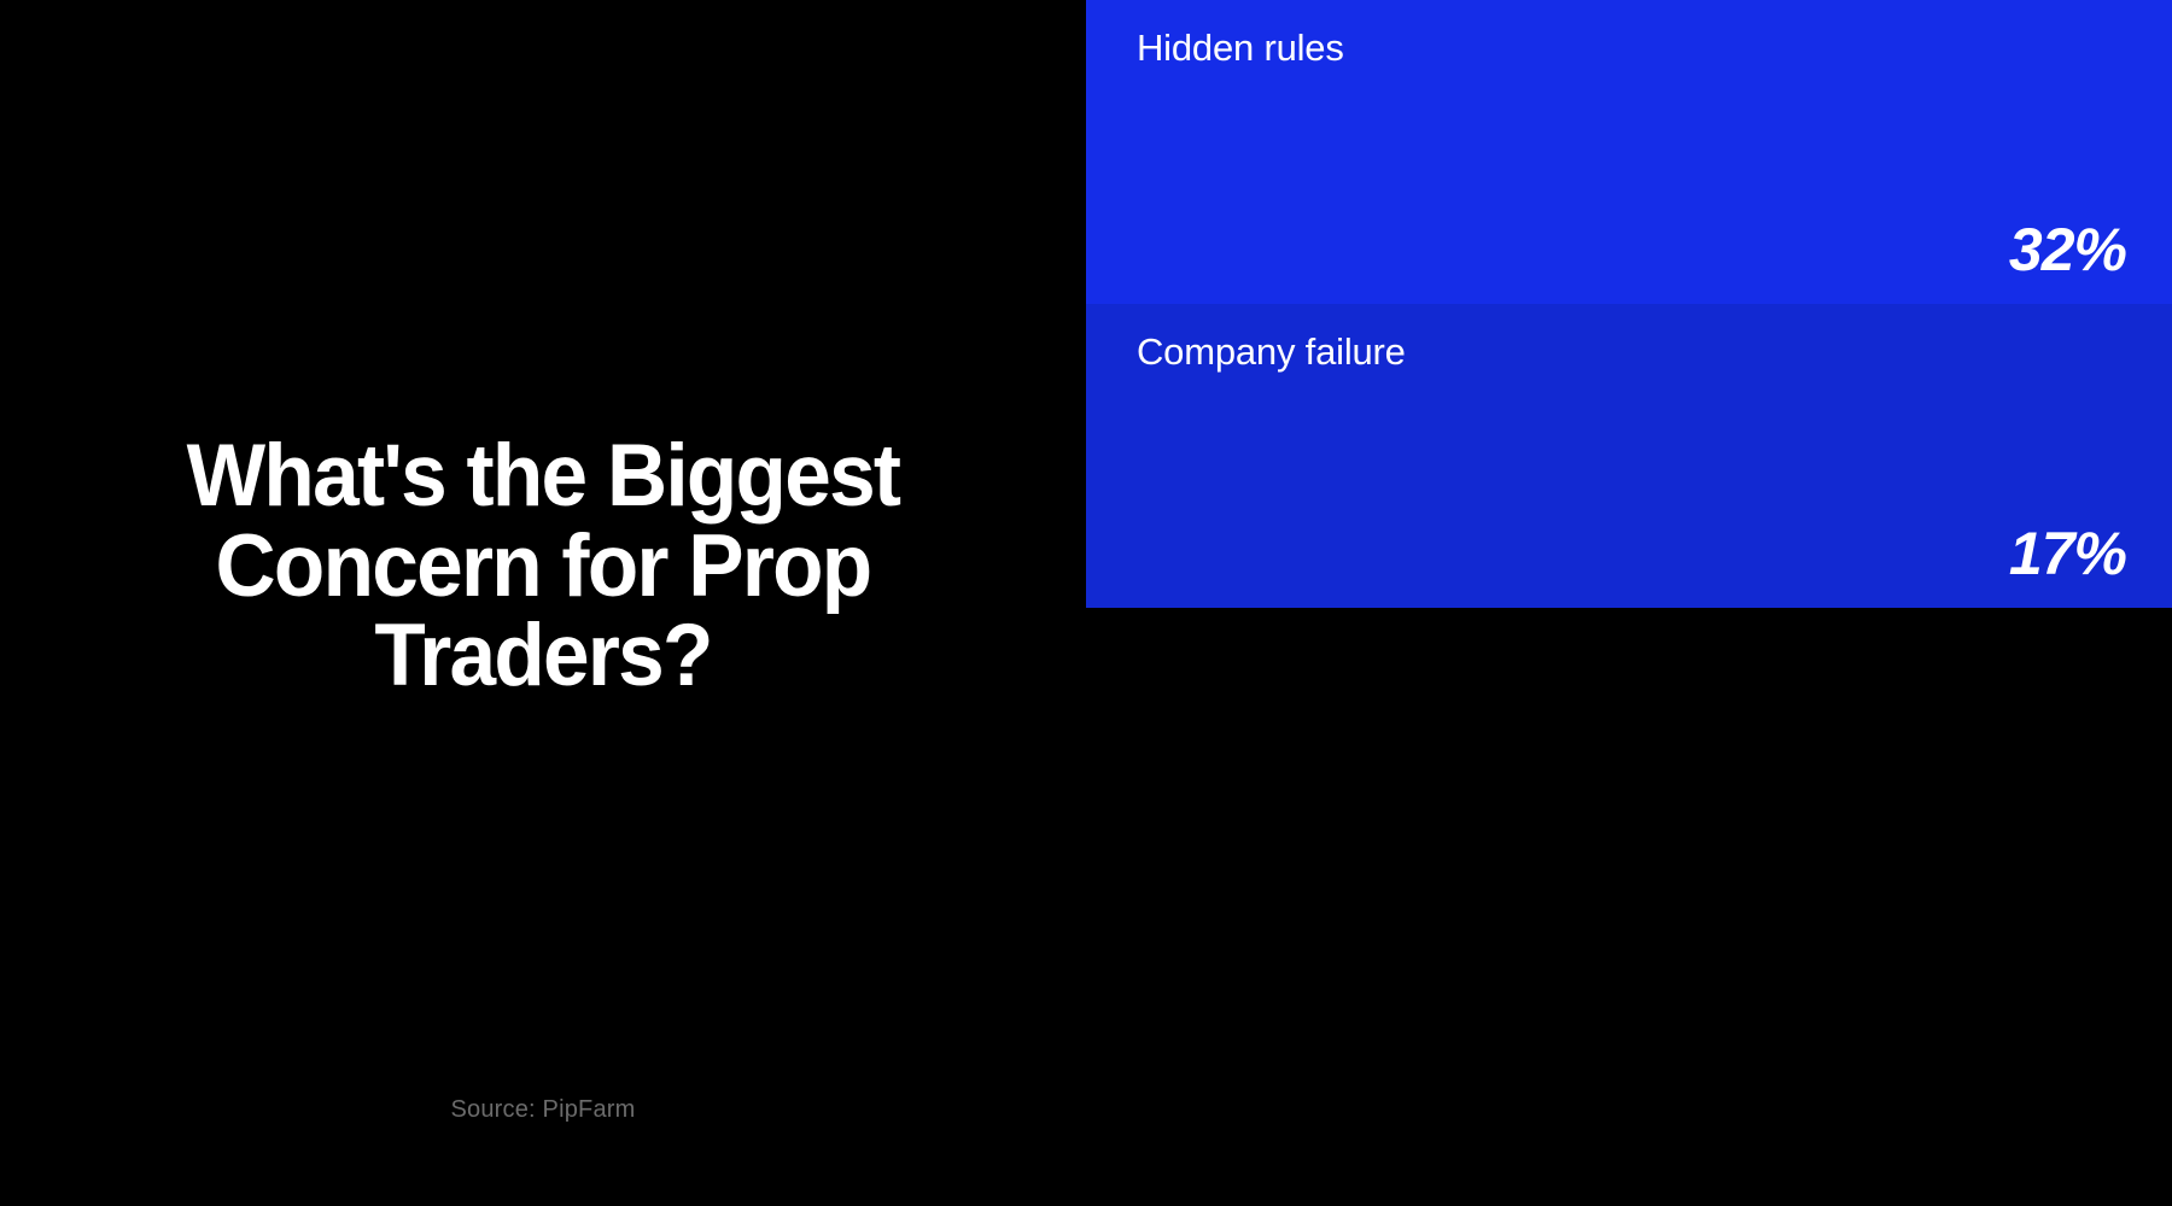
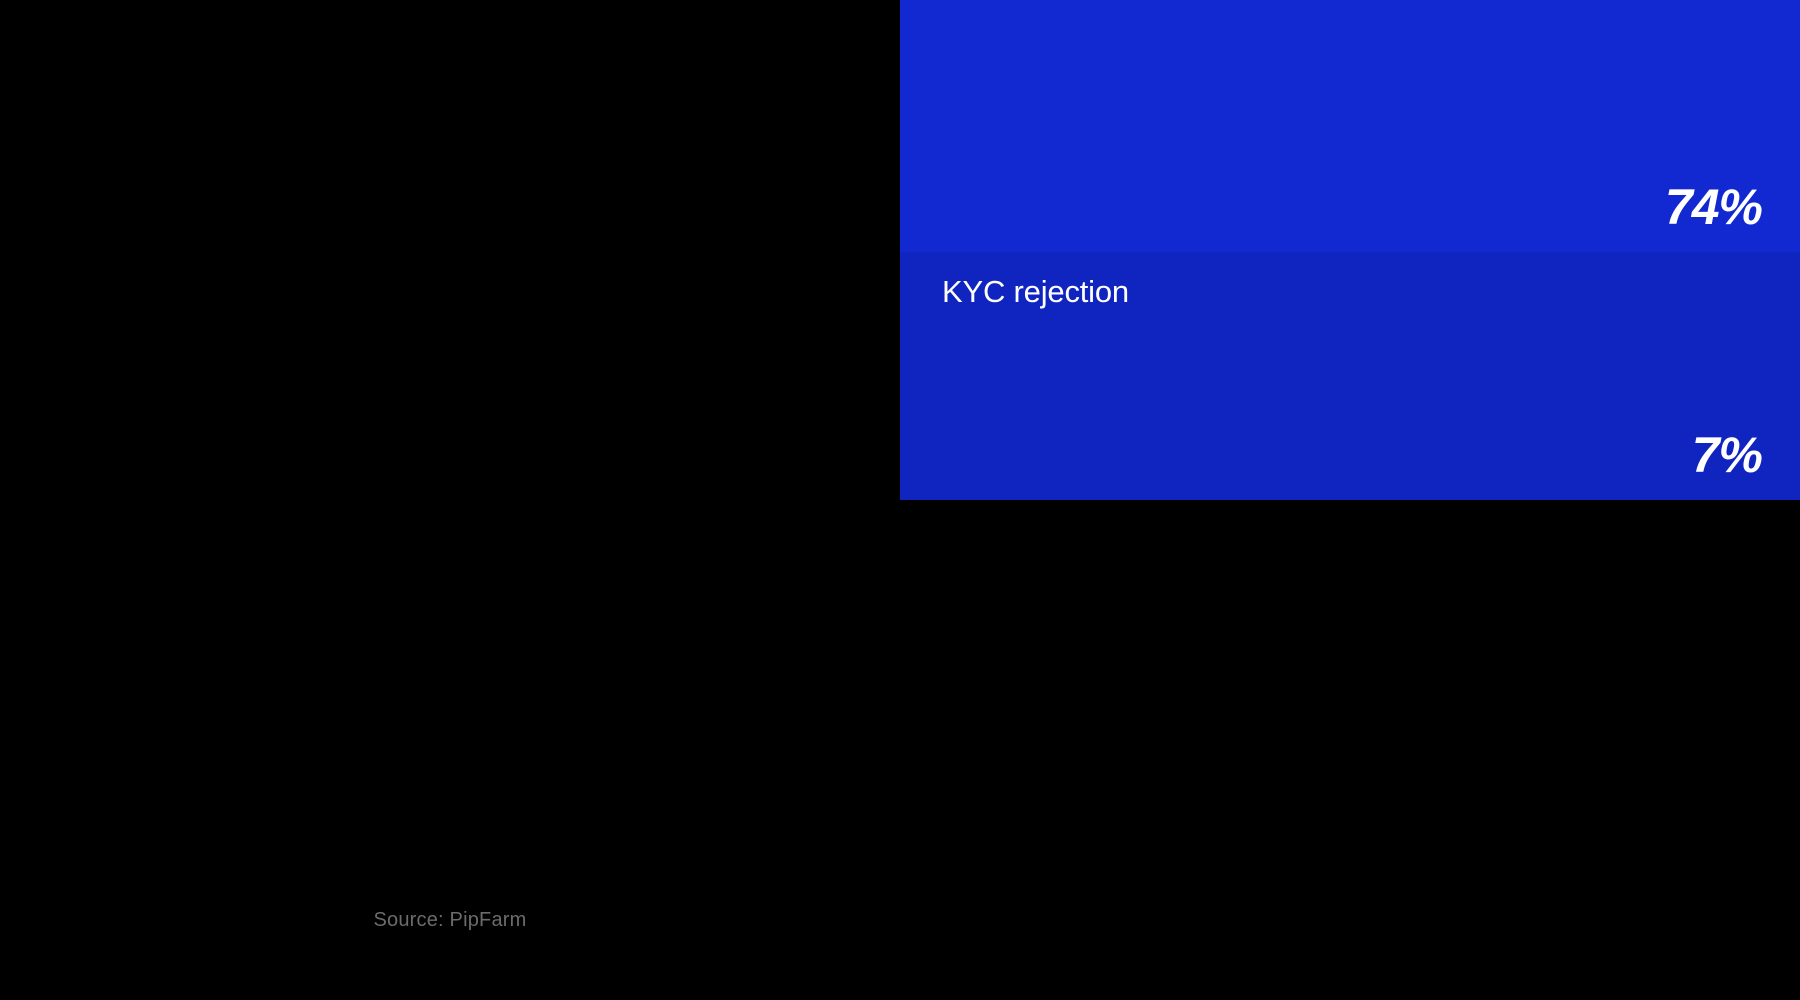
- What's the Biggest Concern for Prop Traders?
  Source: PipFarm
- Hidden rules
- 32%
- Company failure
- 17%
+ 74%
+ KYC rejection
+ 7%
